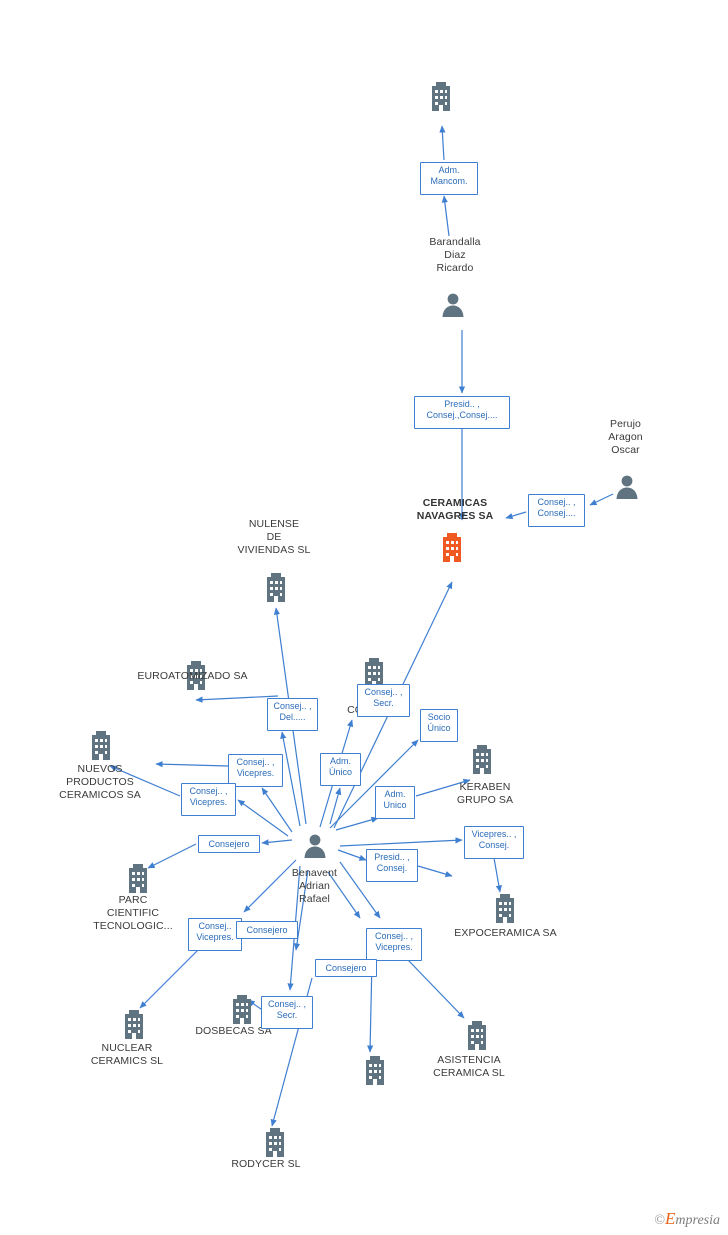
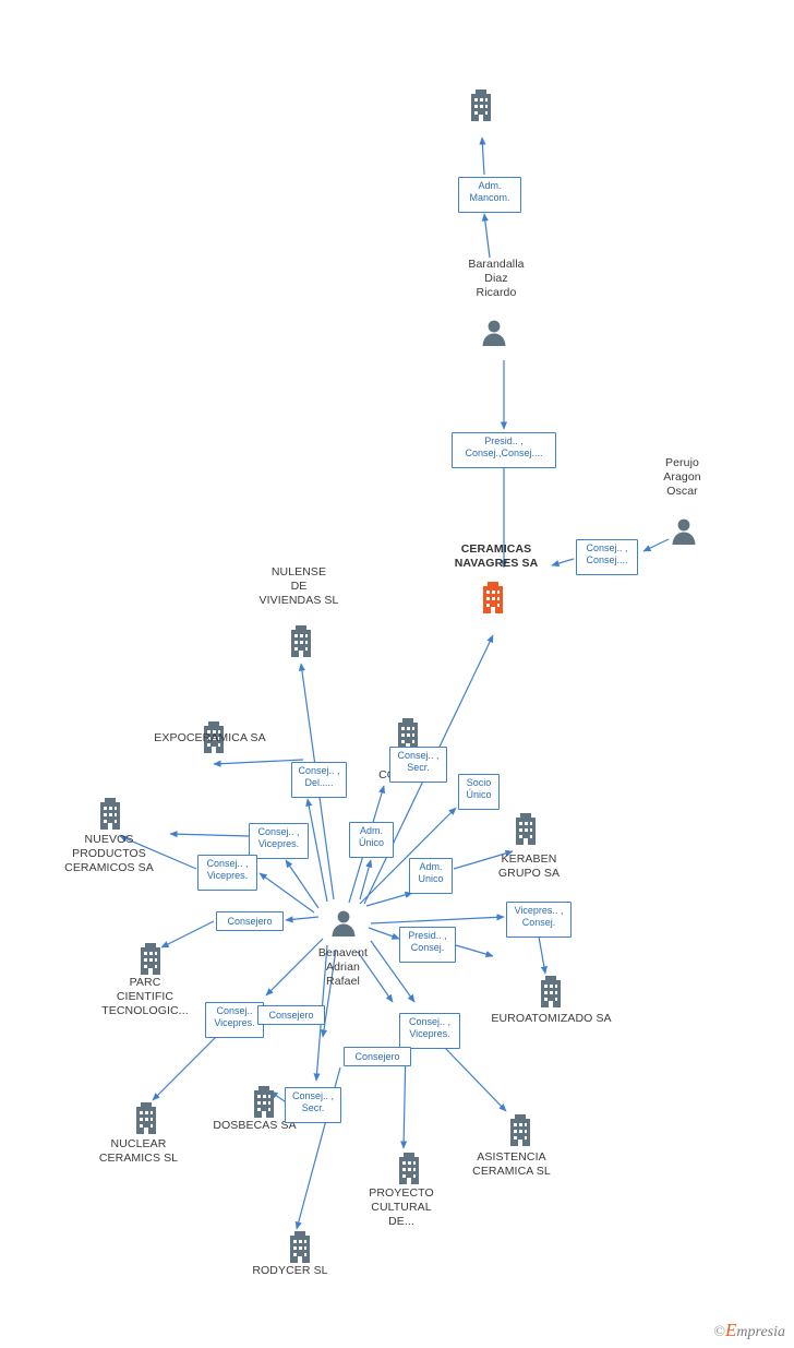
  Barandalla
  Diaz
  Ricardo
  CERAMICAS
  NAVAGRES SA
  Perujo
  Aragon
  Oscar
  NULENSE
  DE
  VIVIENDAS SL
- EUROATOMIZADO SA
+ EXPOCERAMICA SA
  NUEVOS
  PRODUCTOS
  CERAMICOS SA
  KERABEN
  GRUPO SA
  PARC
  CIENTIFIC
  TECNOLOGIC...
  Benavent
  Adrian
  Rafael
- EXPOCERAMICA SA
+ EUROATOMIZADO SA
  NUCLEAR
  CERAMICS SL
  DOSBECAS SA
  ASISTENCIA
  CERAMICA SL
+ PROYECTO
+ CULTURAL
+ DE...
  RODYCER SL
  Adm.
  Mancom.
  Presid.. ,
  Consej.,Consej....
  Consej.. ,
  Consej....
  Consej.. ,
  Del.....
  Consej.. ,
  Secr.
  Socio
  Único
  Consej.. ,
  Vicepres.
  Adm.
  Único
  Consej.. ,
  Vicepres.
  Adm.
  Unico
  Vicepres.. ,
  Consej.
  Consejero
  Presid.. ,
  Consej.
  Consej..
  Vicepres.
  Consejero
  Consej.. ,
  Vicepres.
  Consejero
  Consej.. ,
  Secr.
  ©Empresia
